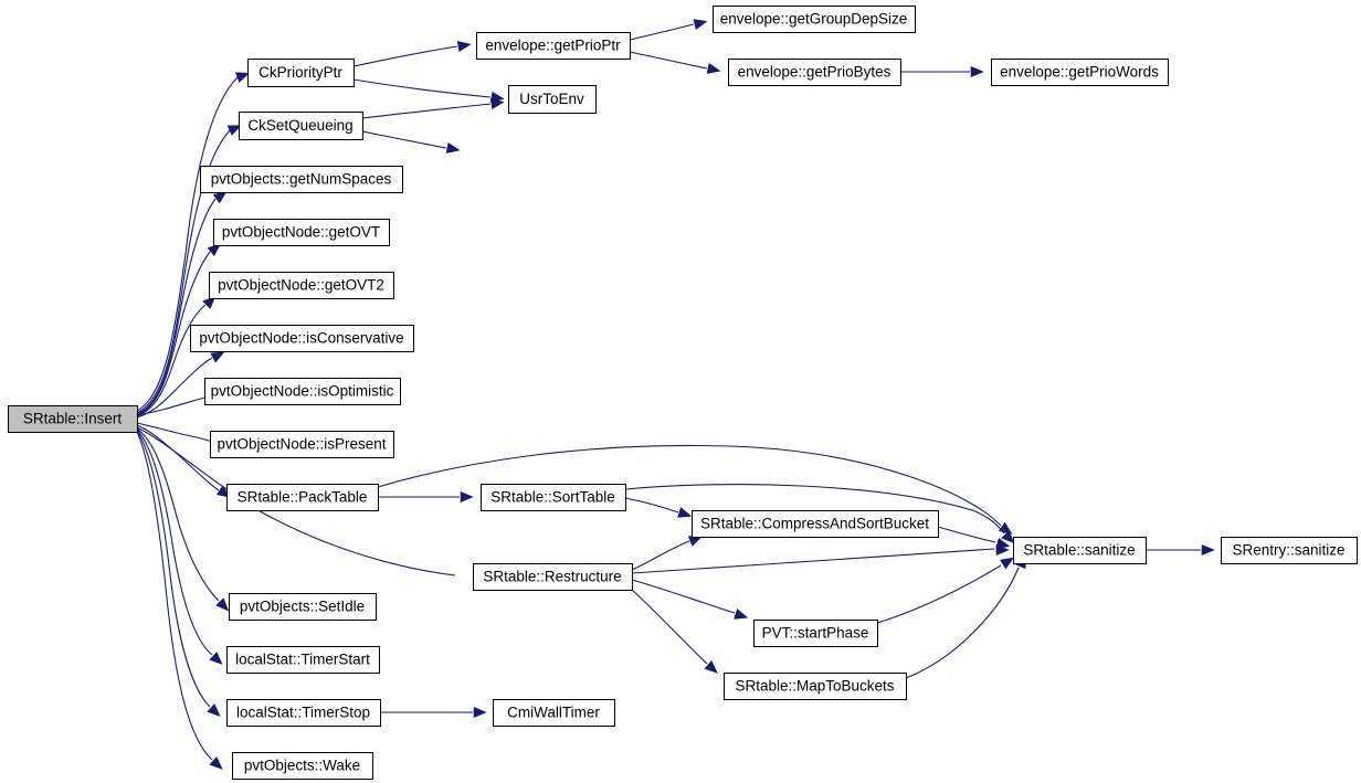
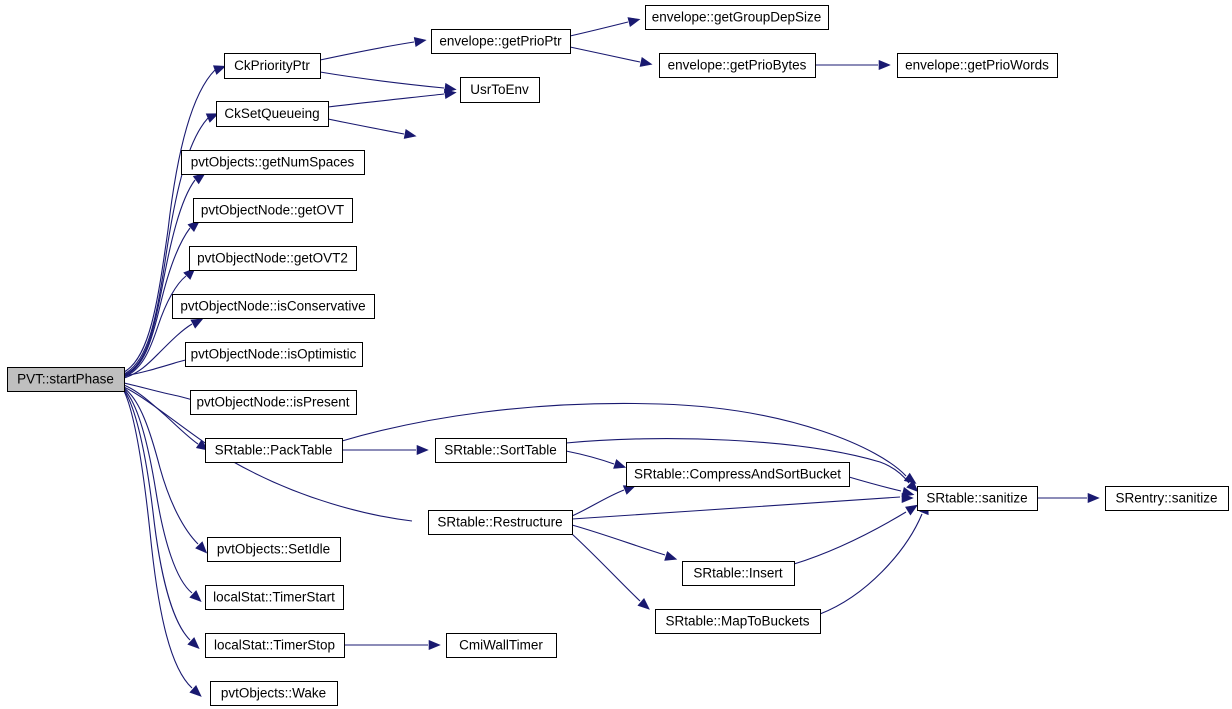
- SRtable::Insert
+ PVT::startPhase
  CkPriorityPtr
  CkSetQueueing
  pvtObjects::getNumSpaces
  pvtObjectNode::getOVT
  pvtObjectNode::getOVT2
  pvtObjectNode::isConservative
  pvtObjectNode::isOptimistic
  pvtObjectNode::isPresent
  SRtable::PackTable
  pvtObjects::SetIdle
  localStat::TimerStart
  localStat::TimerStop
  pvtObjects::Wake
  envelope::getPrioPtr
  UsrToEnv
  SRtable::SortTable
  SRtable::Restructure
  CmiWallTimer
  envelope::getGroupDepSize
  envelope::getPrioBytes
  SRtable::CompressAndSortBucket
- PVT::startPhase
+ SRtable::Insert
  SRtable::MapToBuckets
  envelope::getPrioWords
  SRtable::sanitize
  SRentry::sanitize
